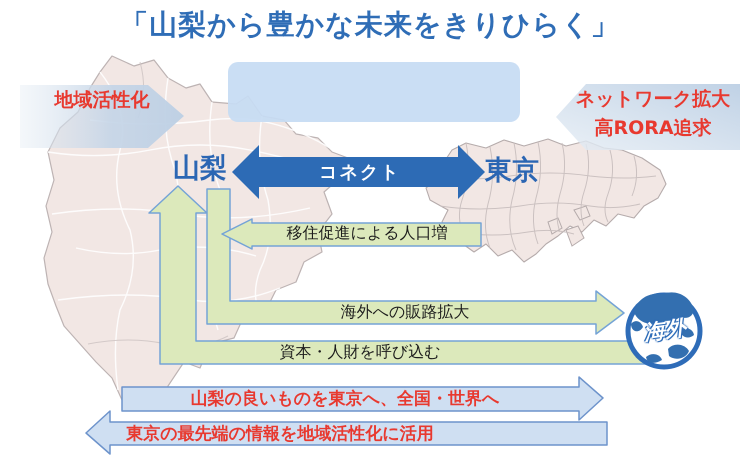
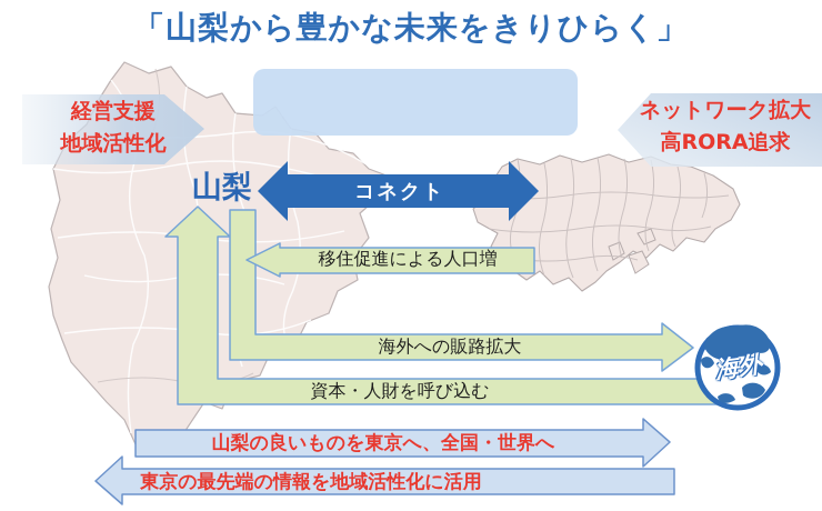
  「山梨から豊かな未来をきりひらく」
+ 経営支援
  地域活性化
  ネットワーク拡大
  高RORA追求
  山梨
- 東京
  コネクト
  移住促進による人口増
  海外への販路拡大
  資本・人財を呼び込む
  山梨の良いものを東京へ、全国・世界へ
  東京の最先端の情報を地域活性化に活用
